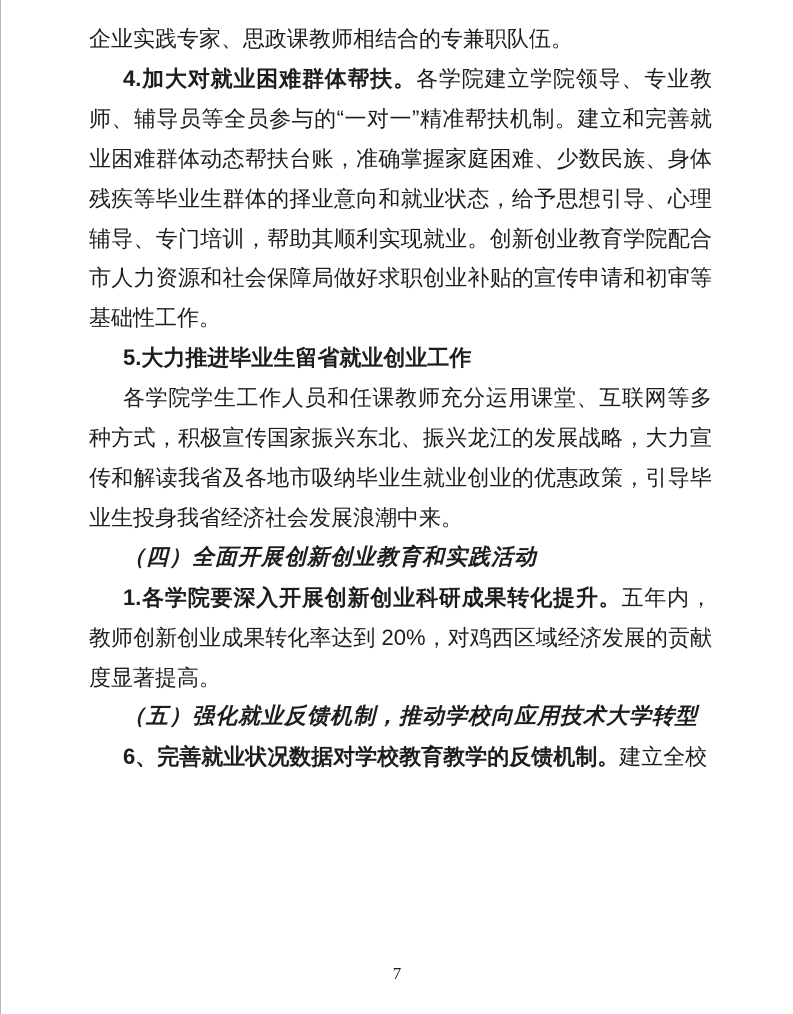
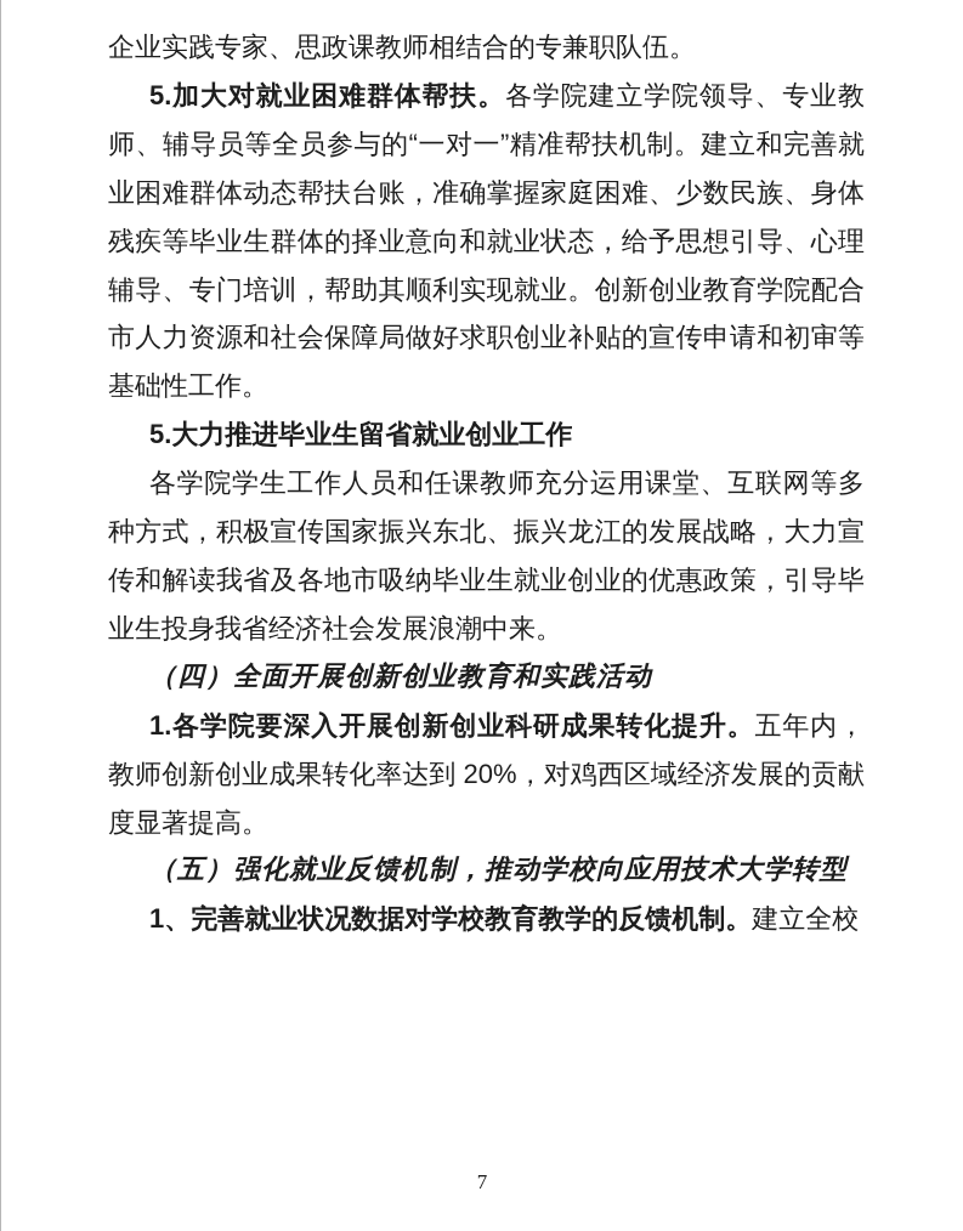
  企业实践专家、思政课教师相结合的专兼职队伍。
- 4.加大对就业困难群体帮扶。各学院建立学院领导、专业教师、辅导员等全员参与的“一对一”精准帮扶机制。建立和完善就业困难群体动态帮扶台账，准确掌握家庭困难、少数民族、身体残疾等毕业生群体的择业意向和就业状态，给予思想引导、心理辅导、专门培训，帮助其顺利实现就业。创新创业教育学院配合市人力资源和社会保障局做好求职创业补贴的宣传申请和初审等基础性工作。
+ 5.加大对就业困难群体帮扶。各学院建立学院领导、专业教师、辅导员等全员参与的“一对一”精准帮扶机制。建立和完善就业困难群体动态帮扶台账，准确掌握家庭困难、少数民族、身体残疾等毕业生群体的择业意向和就业状态，给予思想引导、心理辅导、专门培训，帮助其顺利实现就业。创新创业教育学院配合市人力资源和社会保障局做好求职创业补贴的宣传申请和初审等基础性工作。
  5.大力推进毕业生留省就业创业工作
  各学院学生工作人员和任课教师充分运用课堂、互联网等多种方式，积极宣传国家振兴东北、振兴龙江的发展战略，大力宣传和解读我省及各地市吸纳毕业生就业创业的优惠政策，引导毕业生投身我省经济社会发展浪潮中来。
  （四）全面开展创新创业教育和实践活动
  1.各学院要深入开展创新创业科研成果转化提升。五年内，教师创新创业成果转化率达到 20%，对鸡西区域经济发展的贡献度显著提高。
  （五）强化就业反馈机制，推动学校向应用技术大学转型
- 6、完善就业状况数据对学校教育教学的反馈机制。建立全校
+ 1、完善就业状况数据对学校教育教学的反馈机制。建立全校
  7
